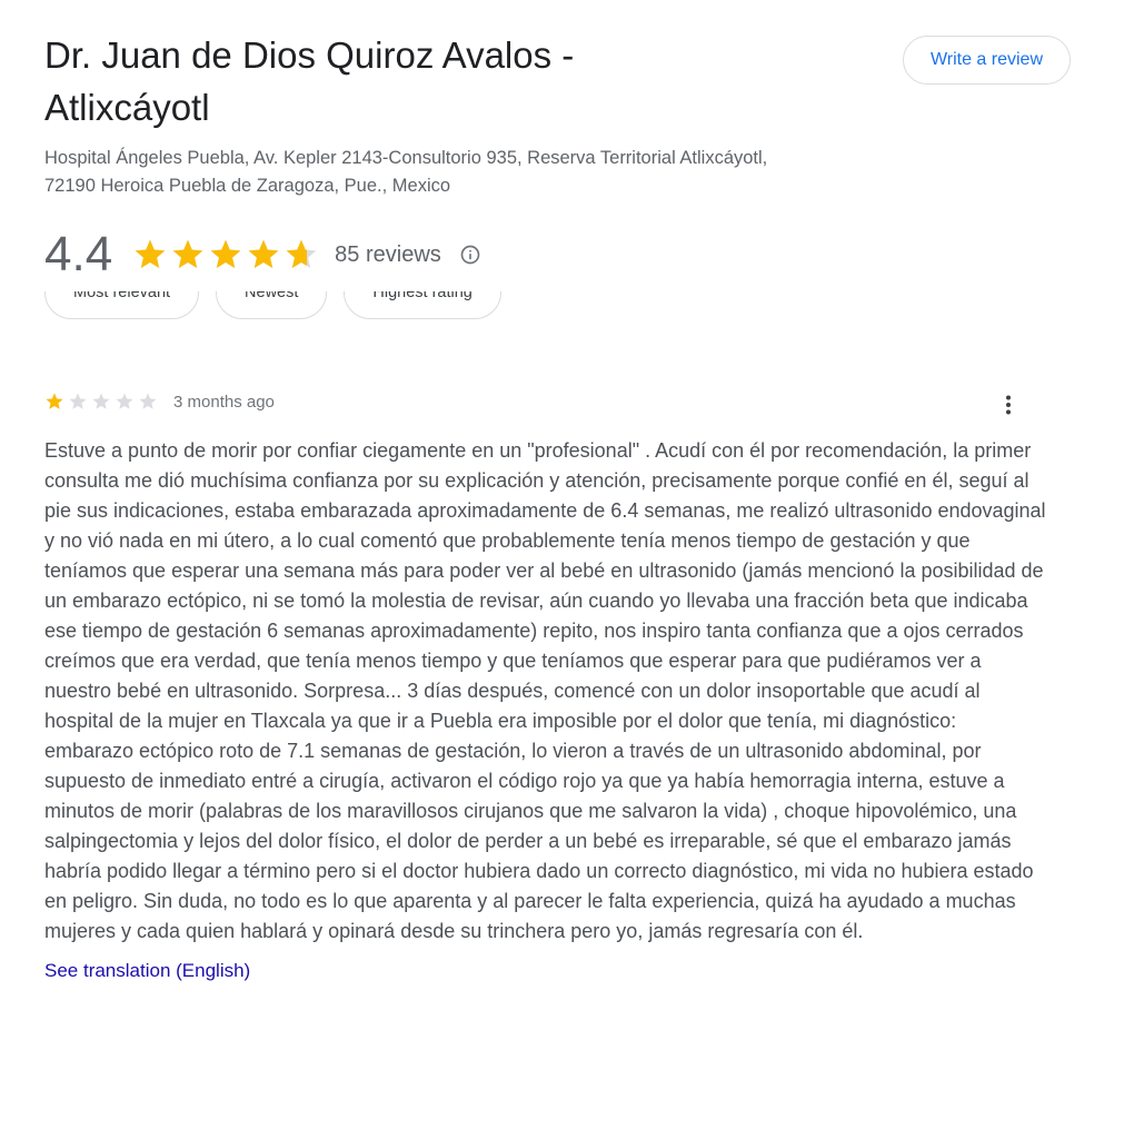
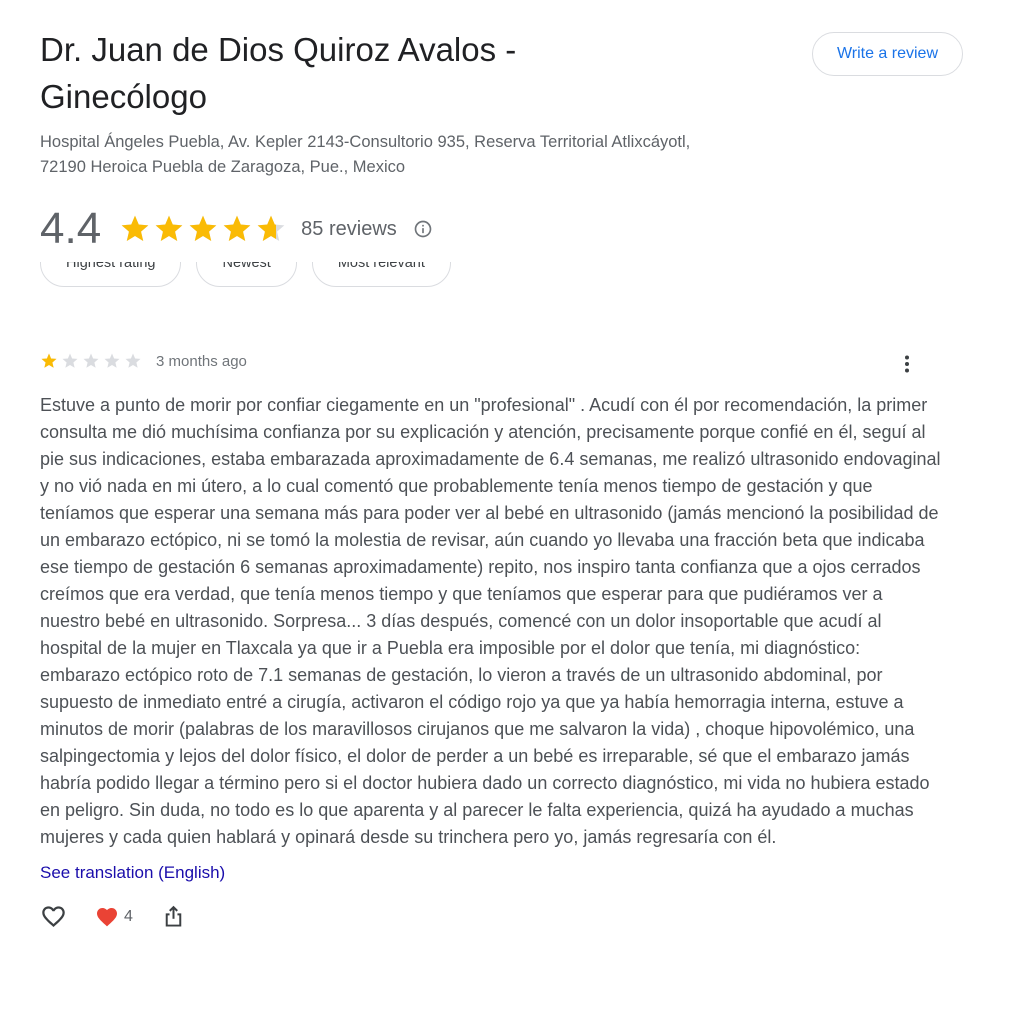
- Dr. Juan de Dios Quiroz Avalos - Atlixcáyotl
+ Dr. Juan de Dios Quiroz Avalos - Ginecólogo
  Hospital Ángeles Puebla, Av. Kepler 2143-Consultorio 935, Reserva Territorial Atlixcáyotl, 72190 Heroica Puebla de Zaragoza, Pue., Mexico
  Write a review
  4.4
  85 reviews
- Most relevant
+ Highest rating
  Newest
- Highest rating
+ Most relevant
  3 months ago
  Estuve a punto de morir por confiar ciegamente en un "profesional" . Acudí con él por recomendación, la primer consulta me dió muchísima confianza por su explicación y atención, precisamente porque confié en él, seguí al pie sus indicaciones, estaba embarazada aproximadamente de 6.4 semanas, me realizó ultrasonido endovaginal y no vió nada en mi útero, a lo cual comentó que probablemente tenía menos tiempo de gestación y que teníamos que esperar una semana más para poder ver al bebé en ultrasonido (jamás mencionó la posibilidad de un embarazo ectópico, ni se tomó la molestia de revisar, aún cuando yo llevaba una fracción beta que indicaba ese tiempo de gestación 6 semanas aproximadamente) repito, nos inspiro tanta confianza que a ojos cerrados creímos que era verdad, que tenía menos tiempo y que teníamos que esperar para que pudiéramos ver a nuestro bebé en ultrasonido. Sorpresa... 3 días después, comencé con un dolor insoportable que acudí al hospital de la mujer en Tlaxcala ya que ir a Puebla era imposible por el dolor que tenía, mi diagnóstico: embarazo ectópico roto de 7.1 semanas de gestación, lo vieron a través de un ultrasonido abdominal, por supuesto de inmediato entré a cirugía, activaron el código rojo ya que ya había hemorragia interna, estuve a minutos de morir (palabras de los maravillosos cirujanos que me salvaron la vida) , choque hipovolémico, una salpingectomia y lejos del dolor físico, el dolor de perder a un bebé es irreparable, sé que el embarazo jamás habría podido llegar a término pero si el doctor hubiera dado un correcto diagnóstico, mi vida no hubiera estado en peligro. Sin duda, no todo es lo que aparenta y al parecer le falta experiencia, quizá ha ayudado a muchas mujeres y cada quien hablará y opinará desde su trinchera pero yo, jamás regresaría con él.
  See translation (English)
+ 4
